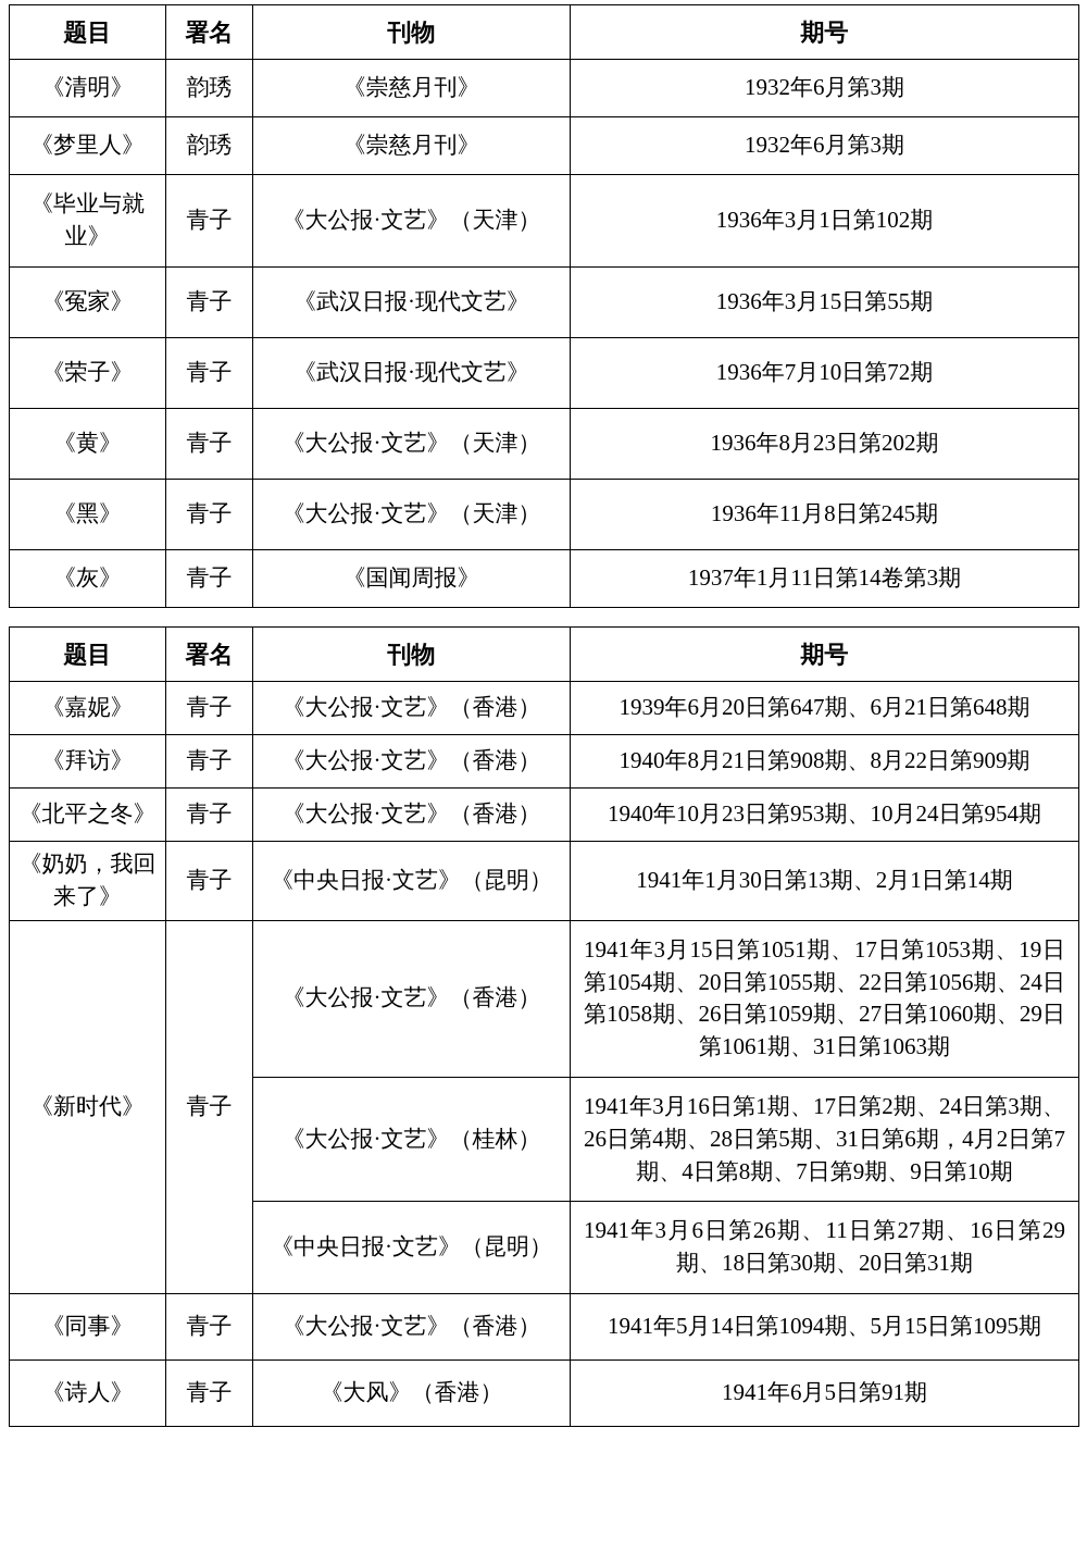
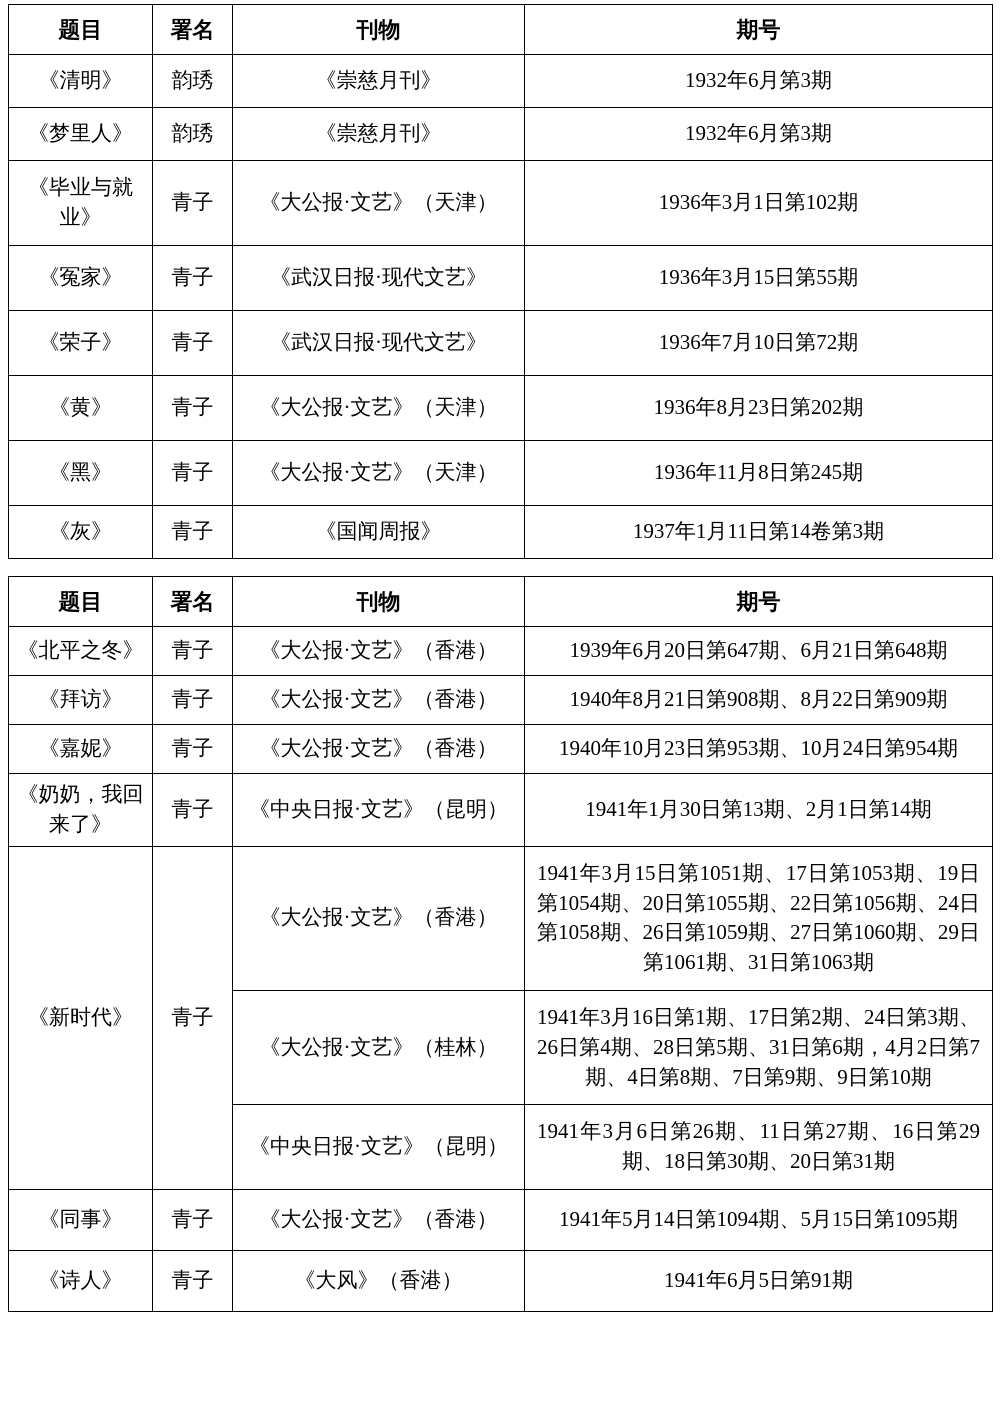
  题目	署名	刊物	期号
  《清明》	韵琇	《崇慈月刊》	1932年6月第3期
  《梦里人》	韵琇	《崇慈月刊》	1932年6月第3期
  《毕业与就业》	青子	《大公报·文艺》（天津）	1936年3月1日第102期
  《冤家》	青子	《武汉日报·现代文艺》	1936年3月15日第55期
  《荣子》	青子	《武汉日报·现代文艺》	1936年7月10日第72期
  《黄》	青子	《大公报·文艺》（天津）	1936年8月23日第202期
  《黑》	青子	《大公报·文艺》（天津）	1936年11月8日第245期
  《灰》	青子	《国闻周报》	1937年1月11日第14卷第3期
  题目	署名	刊物	期号
- 《嘉妮》	青子	《大公报·文艺》（香港）	1939年6月20日第647期、6月21日第648期
+ 《北平之冬》	青子	《大公报·文艺》（香港）	1939年6月20日第647期、6月21日第648期
  《拜访》	青子	《大公报·文艺》（香港）	1940年8月21日第908期、8月22日第909期
- 《北平之冬》	青子	《大公报·文艺》（香港）	1940年10月23日第953期、10月24日第954期
+ 《嘉妮》	青子	《大公报·文艺》（香港）	1940年10月23日第953期、10月24日第954期
  《奶奶，我回来了》	青子	《中央日报·文艺》（昆明）	1941年1月30日第13期、2月1日第14期
  《新时代》	青子	《大公报·文艺》（香港）	1941年3月15日第1051期、17日第1053期、19日第1054期、20日第1055期、22日第1056期、24日第1058期、26日第1059期、27日第1060期、29日第1061期、31日第1063期
  《大公报·文艺》（桂林）	1941年3月16日第1期、17日第2期、24日第3期、26日第4期、28日第5期、31日第6期，4月2日第7期、4日第8期、7日第9期、9日第10期
  《中央日报·文艺》（昆明）	1941年3月6日第26期、11日第27期、16日第29期、18日第30期、20日第31期
  《同事》	青子	《大公报·文艺》（香港）	1941年5月14日第1094期、5月15日第1095期
  《诗人》	青子	《大风》（香港）	1941年6月5日第91期
